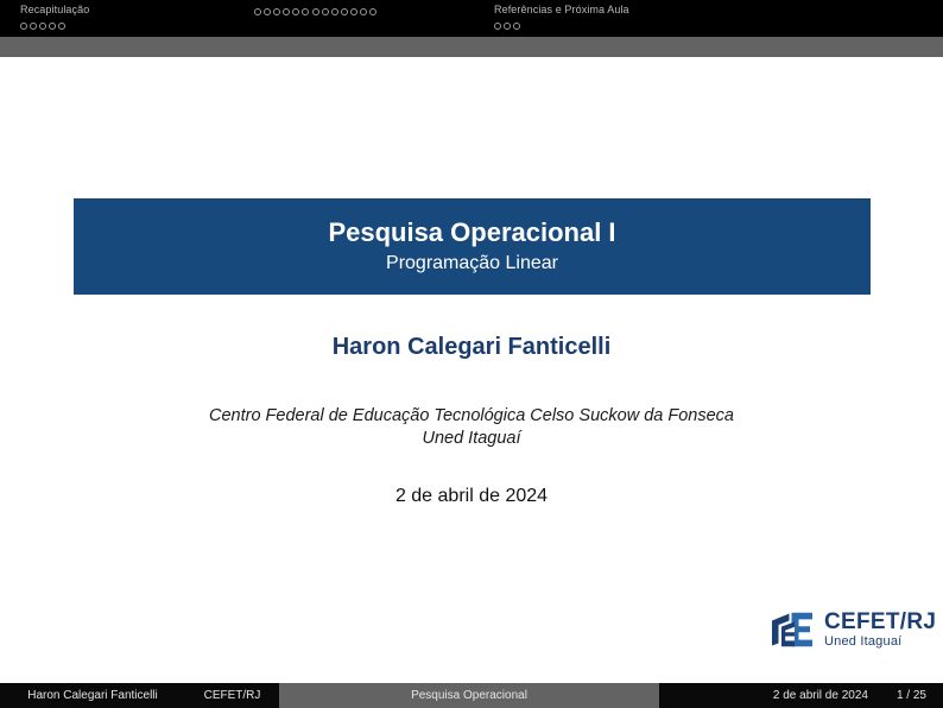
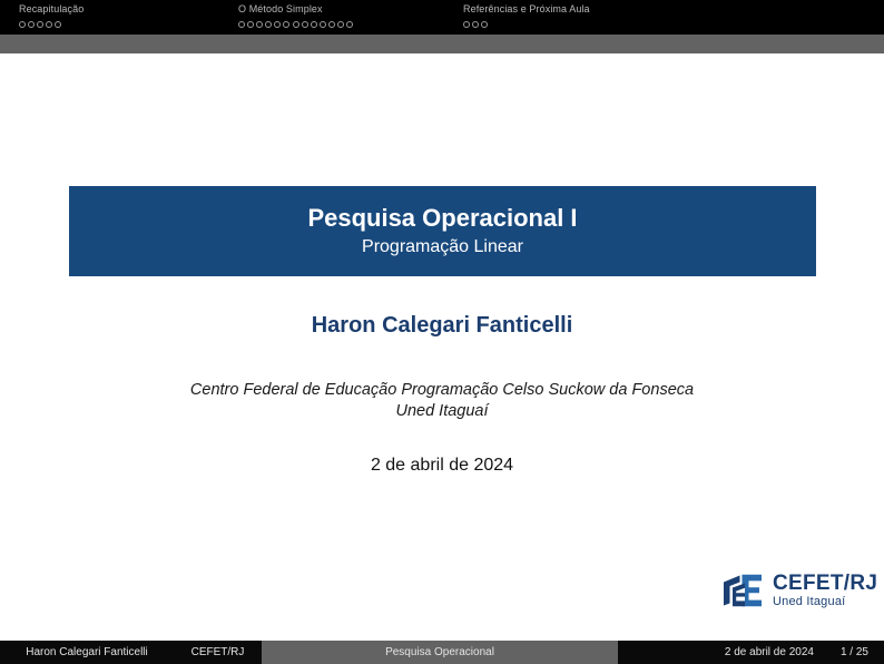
  Recapitulação
+ O Método Simplex
  Referências e Próxima Aula
  Pesquisa Operacional I
  Programação Linear
  Haron Calegari Fanticelli
- Centro Federal de Educação Tecnológica Celso Suckow da Fonseca
+ Centro Federal de Educação Programação Celso Suckow da Fonseca
  Uned Itaguaí
  2 de abril de 2024
  CEFET/RJ
  Uned Itaguaí
  Haron Calegari Fanticelli
  CEFET/RJ
  Pesquisa Operacional
  2 de abril de 2024
  1 / 25
